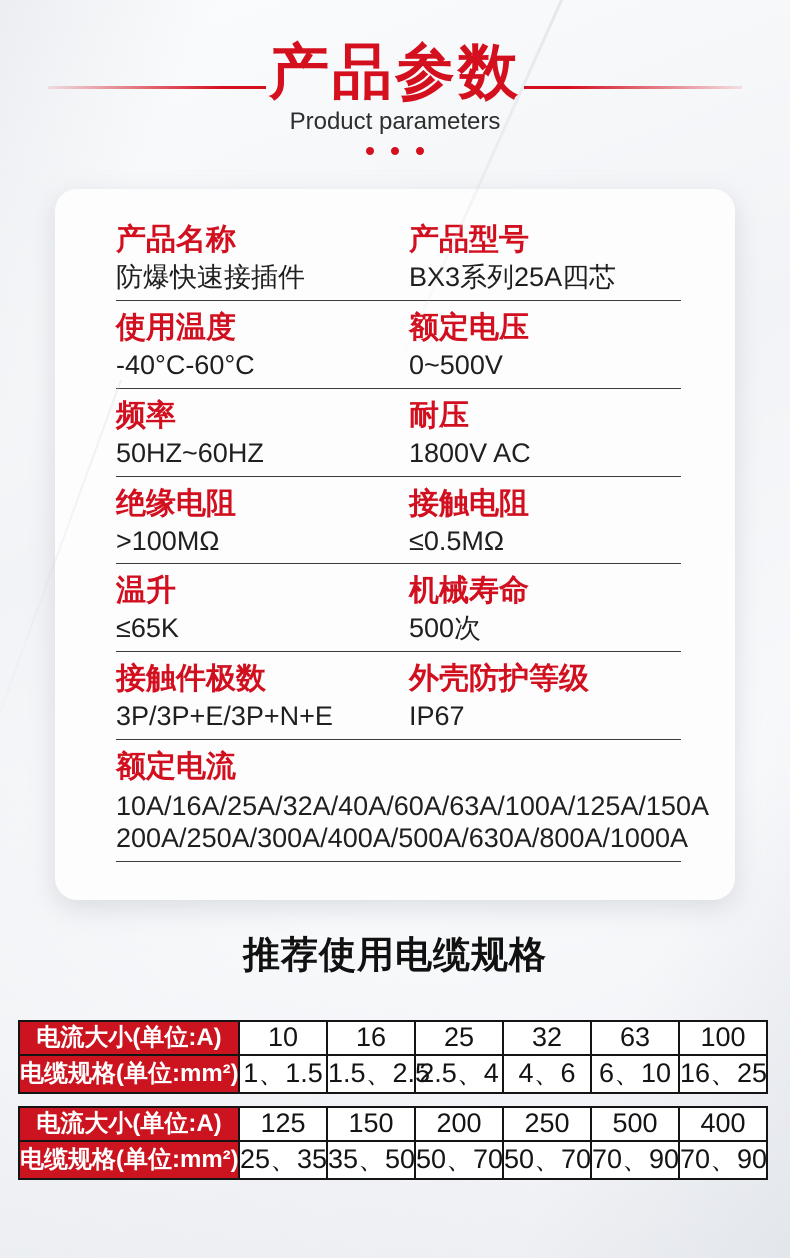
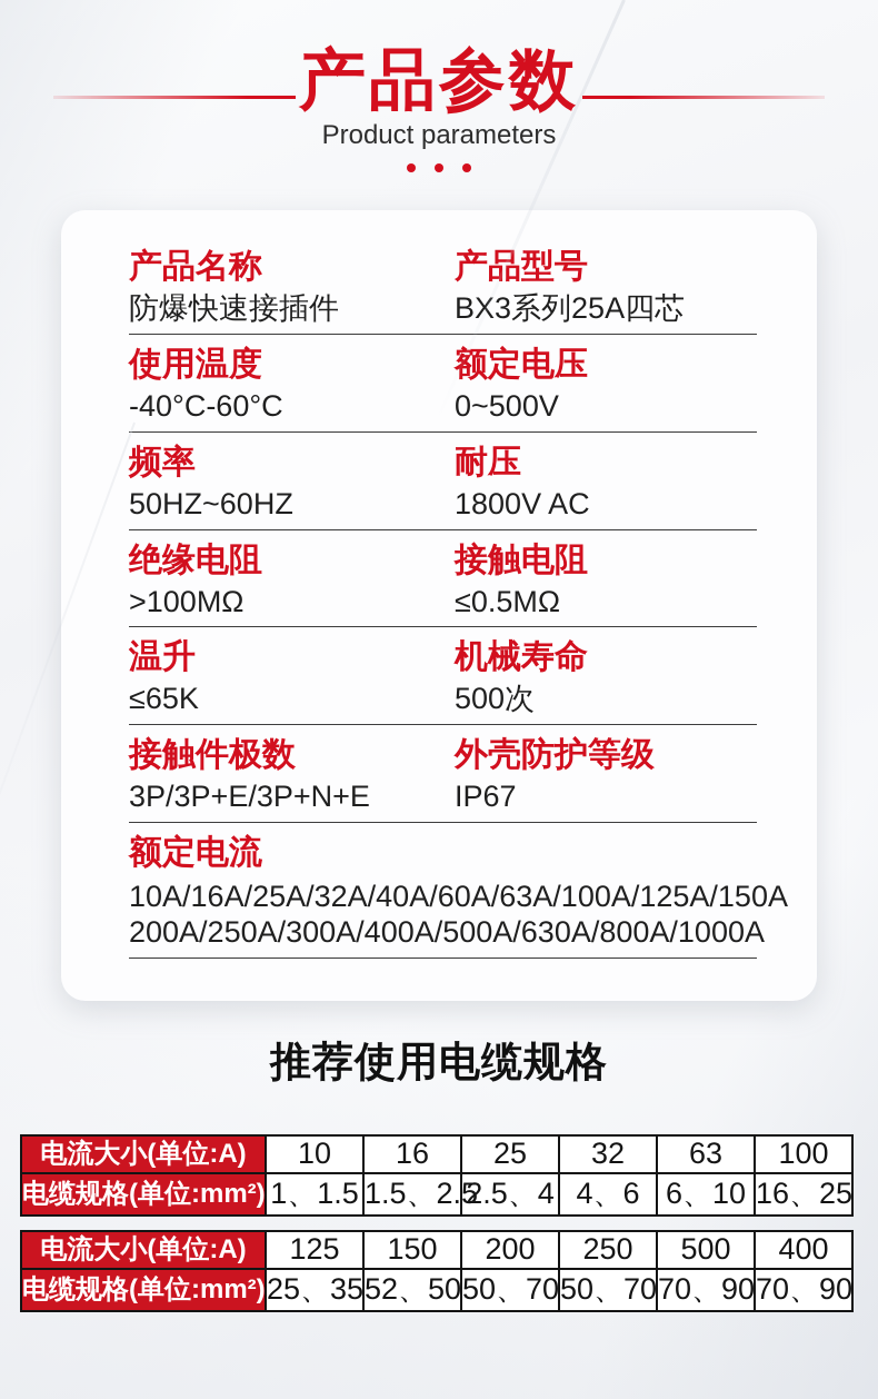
  产品参数
  Product parameters
  产品名称
  防爆快速接插件
  产品型号
  BX3系列25A四芯
  使用温度
  -40°C-60°C
  额定电压
  0~500V
  频率
  50HZ~60HZ
  耐压
  1800V AC
  绝缘电阻
  >100MΩ
  接触电阻
  ≤0.5MΩ
  温升
  ≤65K
  机械寿命
  500次
  接触件极数
  3P/3P+E/3P+N+E
  外壳防护等级
  IP67
  额定电流
  10A/16A/25A/32A/40A/60A/63A/100A/125A/150A
  200A/250A/300A/400A/500A/630A/800A/1000A
  推荐使用电缆规格
  电流大小(单位:A)	10	16	25	32	63	100
  电缆规格(单位:mm²)	1、1.5	1.5、2.	2.5、4	4、6	6、10	16、25
  电流大小(单位:A)	125	150	200	250	500	400
- 电缆规格(单位:mm²)	25、35	35、50	50、70	50、70	70、90	70、90
+ 电缆规格(单位:mm²)	25、35	52、50	50、70	50、70	70、90	70、90
